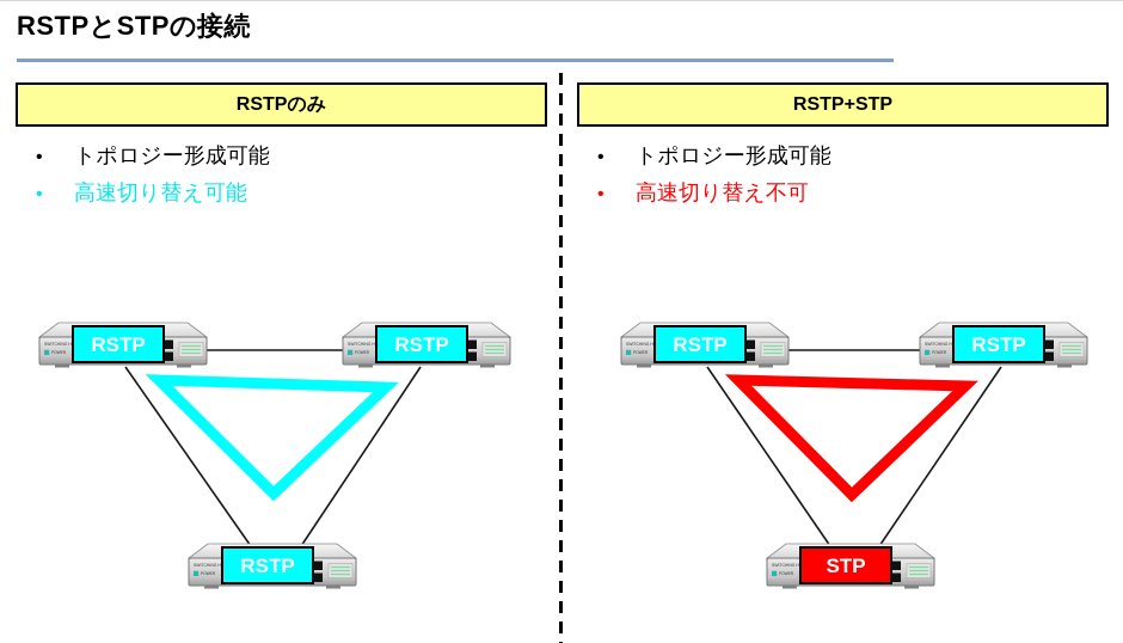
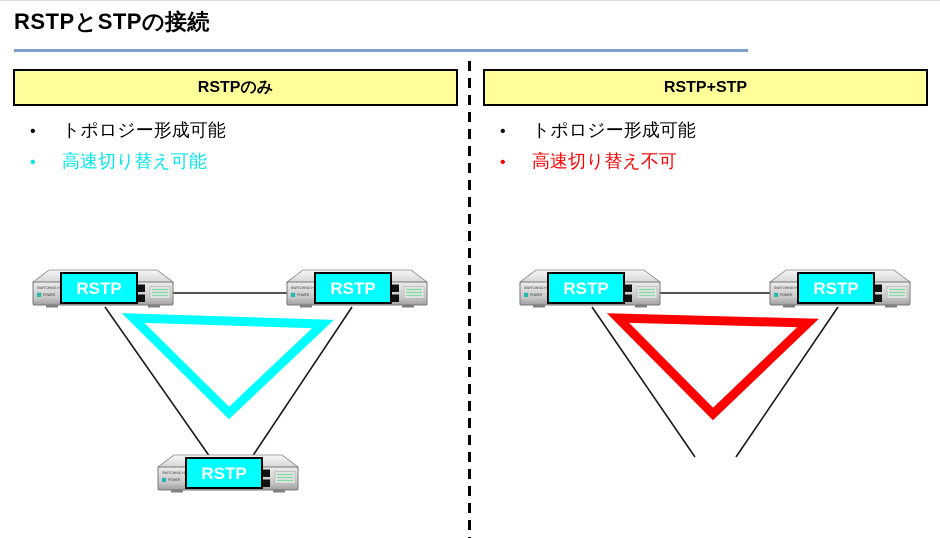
  RSTPとSTPの接続
  RSTPのみ
  •
  トポロジー形成可能
  •
  高速切り替え可能
  RSTP
  RSTP
  RSTP
  RSTP+STP
  •
  トポロジー形成可能
  •
  高速切り替え不可
  RSTP
  RSTP
- STP
